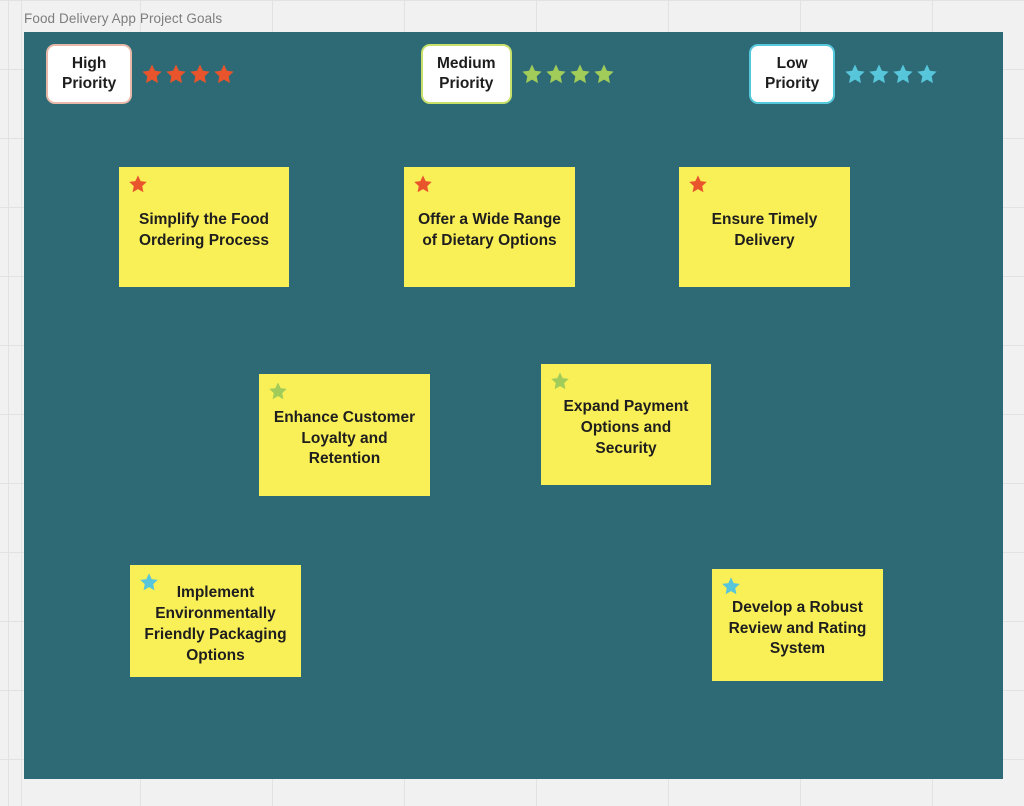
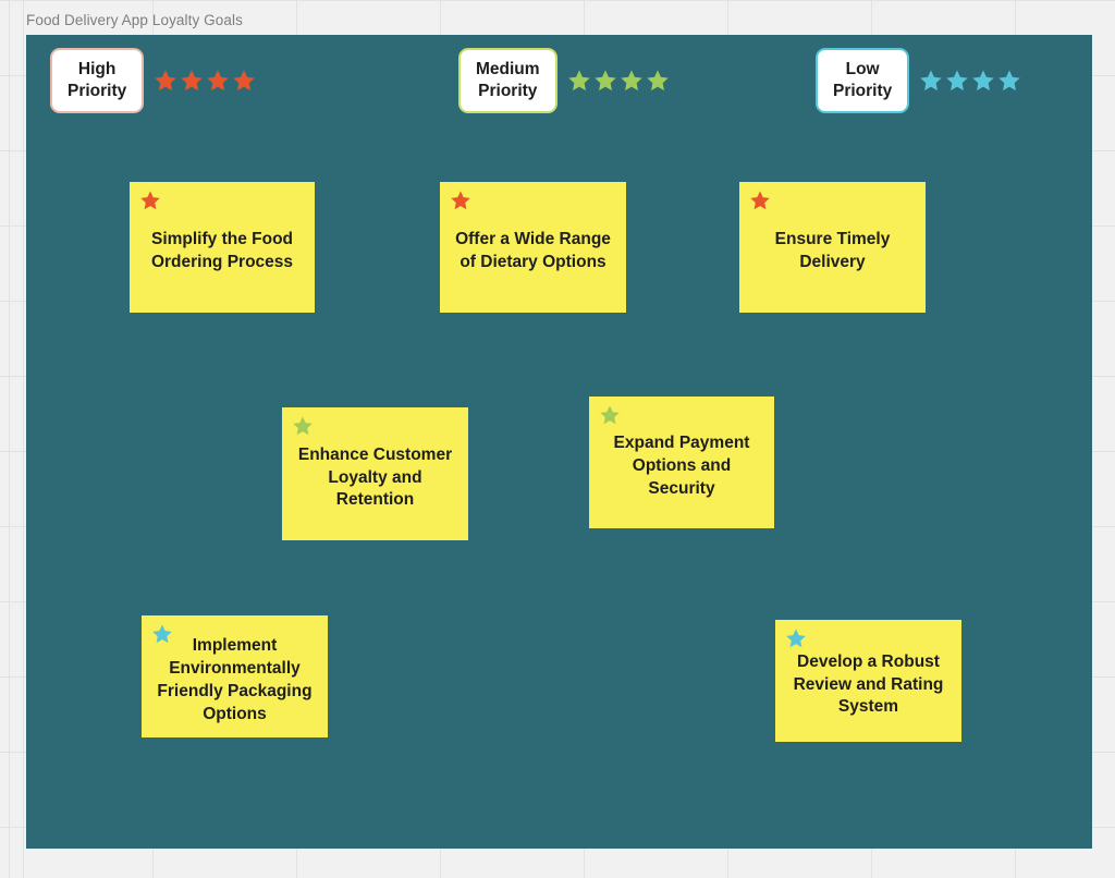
- Food Delivery App Project Goals
+ Food Delivery App Loyalty Goals
  High
  Priority
  Medium
  Priority
  Low
  Priority
  Simplify the Food
  Ordering Process
  Offer a Wide Range
  of Dietary Options
  Ensure Timely
  Delivery
  Enhance Customer
  Loyalty and
  Retention
  Expand Payment
  Options and
  Security
  Implement
  Environmentally
  Friendly Packaging
  Options
  Develop a Robust
  Review and Rating
  System
